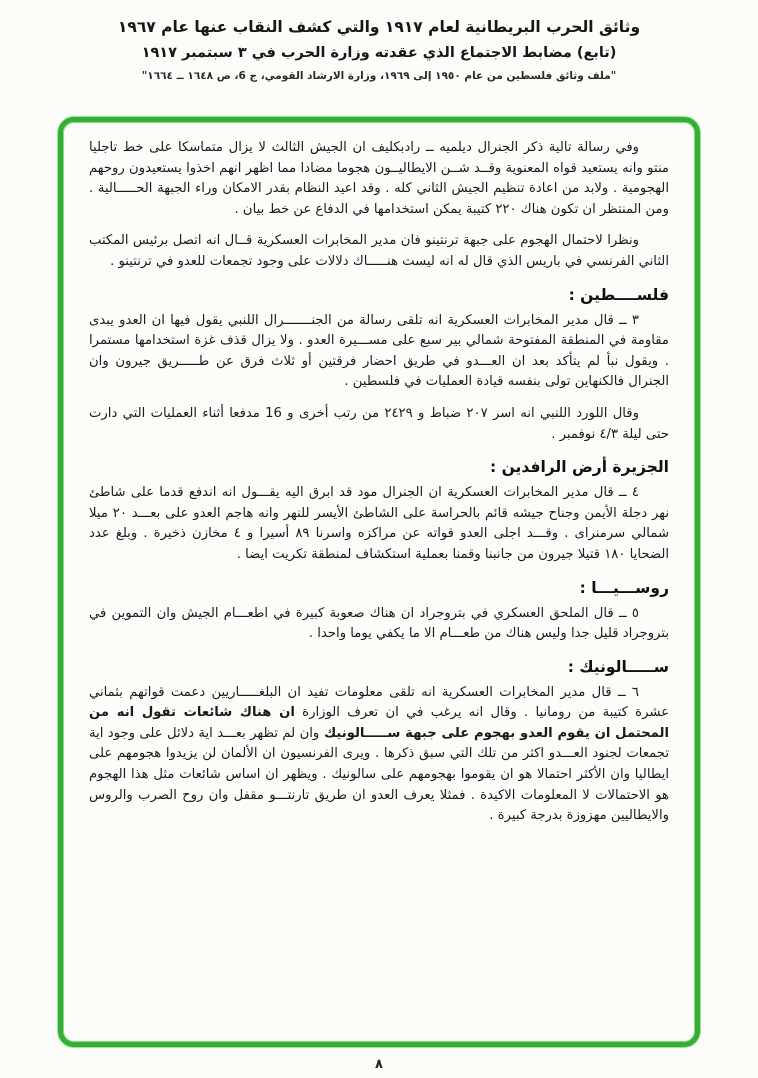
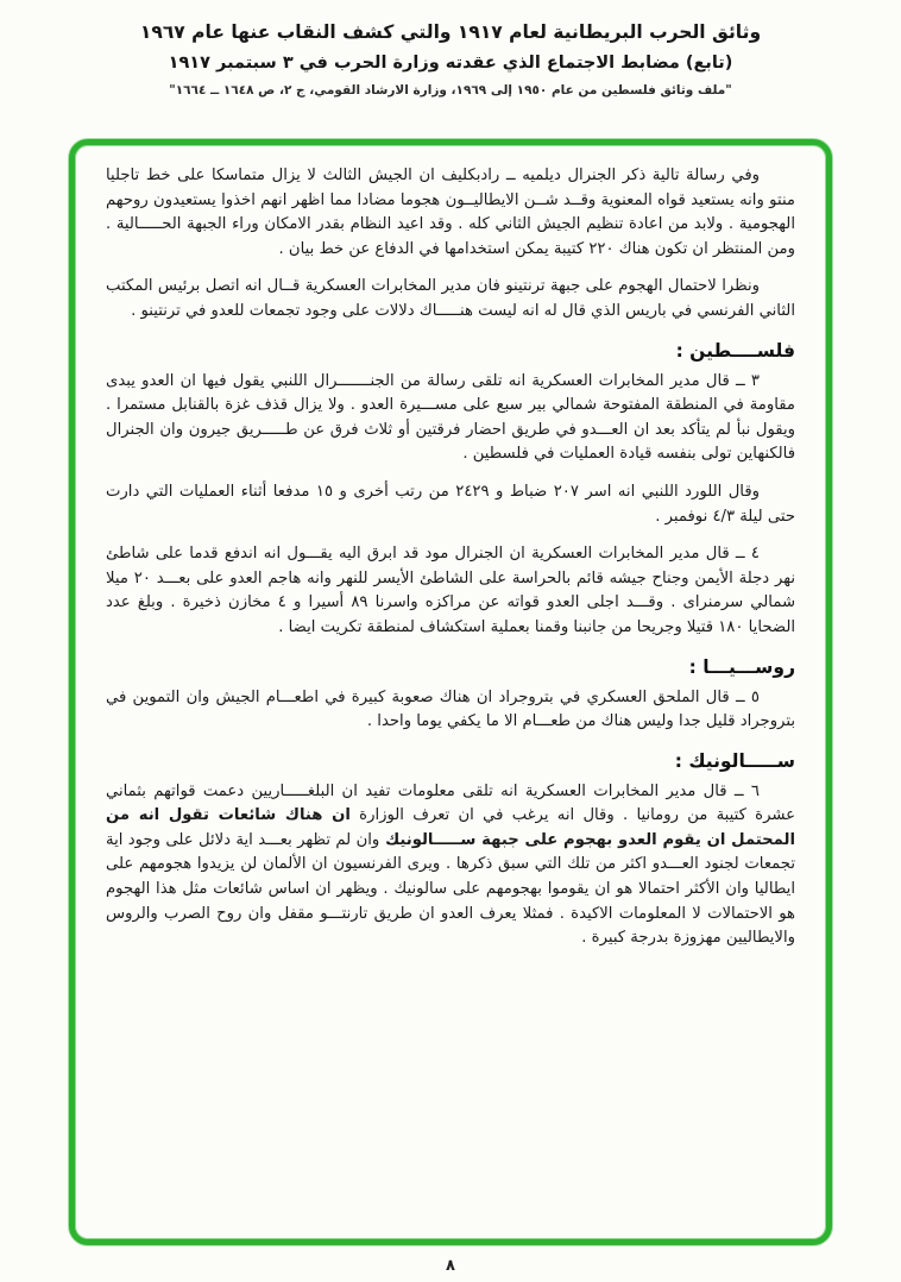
  وثائق الحرب البريطانية لعام ١٩١٧ والتي كشف النقاب عنها عام ١٩٦٧
  (تابع) مضابط الاجتماع الذي عقدته وزارة الحرب في ٣ سبتمبر ١٩١٧
- "ملف وثائق فلسطين من عام ١٩٥٠ إلى ١٩٦٩، وزارة الارشاد القومي، ج 6، ص ١٦٤٨ ــ ١٦٦٤"
+ "ملف وثائق فلسطين من عام ١٩٥٠ إلى ١٩٦٩، وزارة الارشاد القومي، ج ٢، ص ١٦٤٨ ــ ١٦٦٤"
  وفي رسالة تالية ذكر الجنرال ديلميه ــ رادبكليف ان الجيش الثالث لا يزال متماسكا على خط تاجليا منتو وانه يستعيد قواه المعنوية وقــد شــن الايطاليــون هجوما مضادا مما اظهر انهم اخذوا يستعيدون روحهم الهجومية . ولابد من اعادة تنظيم الجيش الثاني كله . وقد اعيد النظام بقدر الامكان وراء الجبهة الحـــــالية . ومن المنتظر ان تكون هناك ٢٢٠ كتيبة يمكن استخدامها في الدفاع عن خط بيان .
  ونظرا لاحتمال الهجوم على جبهة ترنتينو فان مدير المخابرات العسكرية قــال انه اتصل برئيس المكتب الثاني الفرنسي في باريس الذي قال له انه ليست هنـــــاك دلالات على وجود تجمعات للعدو في ترنتينو .
  فلســــطين :
- ٣ ــ قال مدير المخابرات العسكرية انه تلقى رسالة من الجنـــــــرال اللنبي يقول فيها ان العدو يبدى مقاومة في المنطقة المفتوحة شمالي بير سبع على مســـيرة العدو . ولا يزال قذف غزة استخدامها مستمرا . ويقول نبأ لم يتأكد بعد ان العـــدو في طريق احضار فرقتين أو ثلاث فرق عن طـــــريق جيرون وان الجنرال فالكنهاين تولى بنفسه قيادة العمليات في فلسطين .
+ ٣ ــ قال مدير المخابرات العسكرية انه تلقى رسالة من الجنـــــــرال اللنبي يقول فيها ان العدو يبدى مقاومة في المنطقة المفتوحة شمالي بير سبع على مســـيرة العدو . ولا يزال قذف غزة بالقنابل مستمرا . ويقول نبأ لم يتأكد بعد ان العـــدو في طريق احضار فرقتين أو ثلاث فرق عن طـــــريق جيرون وان الجنرال فالكنهاين تولى بنفسه قيادة العمليات في فلسطين .
- وقال اللورد اللنبي انه اسر ٢٠٧ ضباط و ٢٤٢٩ من رتب أخرى و 16 مدفعا أثناء العمليات التي دارت حتى ليلة ٤/٣ نوفمبر .
+ وقال اللورد اللنبي انه اسر ٢٠٧ ضباط و ٢٤٢٩ من رتب أخرى و ١٥ مدفعا أثناء العمليات التي دارت حتى ليلة ٤/٣ نوفمبر .
- الجزيرة أرض الرافدين :
- ٤ ــ قال مدير المخابرات العسكرية ان الجنرال مود قد ابرق اليه يقـــول انه اندفع قدما على شاطئ نهر دجلة الأيمن وجناح جيشه قائم بالحراسة على الشاطئ الأيسر للنهر وانه هاجم العدو على بعـــد ٢٠ ميلا شمالي سرمنراى . وقـــد اجلى العدو قواته عن مراكزه واسرنا ٨٩ أسيرا و ٤ مخازن ذخيرة . وبلغ عدد الضحايا ١٨٠ قتيلا جيرون من جانبنا وقمنا بعملية استكشاف لمنطقة تكريت ايضا .
+ ٤ ــ قال مدير المخابرات العسكرية ان الجنرال مود قد ابرق اليه يقـــول انه اندفع قدما على شاطئ نهر دجلة الأيمن وجناح جيشه قائم بالحراسة على الشاطئ الأيسر للنهر وانه هاجم العدو على بعـــد ٢٠ ميلا شمالي سرمنراى . وقـــد اجلى العدو قواته عن مراكزه واسرنا ٨٩ أسيرا و ٤ مخازن ذخيرة . وبلغ عدد الضحايا ١٨٠ قتيلا وجريحا من جانبنا وقمنا بعملية استكشاف لمنطقة تكريت ايضا .
  روســـيـــا :
  ٥ ــ قال الملحق العسكري في بتروجراد ان هناك صعوبة كبيرة في اطعـــام الجيش وان التموين في بتروجراد قليل جدا وليس هناك من طعـــام الا ما يكفي يوما واحدا .
  ســـــالونيك :
  ٦ ــ قال مدير المخابرات العسكرية انه تلقى معلومات تفيد ان البلغـــــاريين دعمت قواتهم بثماني عشرة كتيبة من رومانيا . وقال انه يرغب في ان تعرف الوزارة ان هناك شائعات تقول انه من المحتمل ان يقوم العدو بهجوم على جبهة ســـــالونيك وان لم تظهر بعـــد اية دلائل على وجود اية تجمعات لجنود العـــدو اكثر من تلك التي سبق ذكرها . ويرى الفرنسيون ان الألمان لن يزيدوا هجومهم على ايطاليا وان الأكثر احتمالا هو ان يقوموا بهجومهم على سالونيك . ويظهر ان اساس شائعات مثل هذا الهجوم هو الاحتمالات لا المعلومات الاكيدة . فمثلا يعرف العدو ان طريق تارنتـــو مقفل وان روح الصرب والروس والايطاليين مهزوزة بدرجة كبيرة .
  ٨
